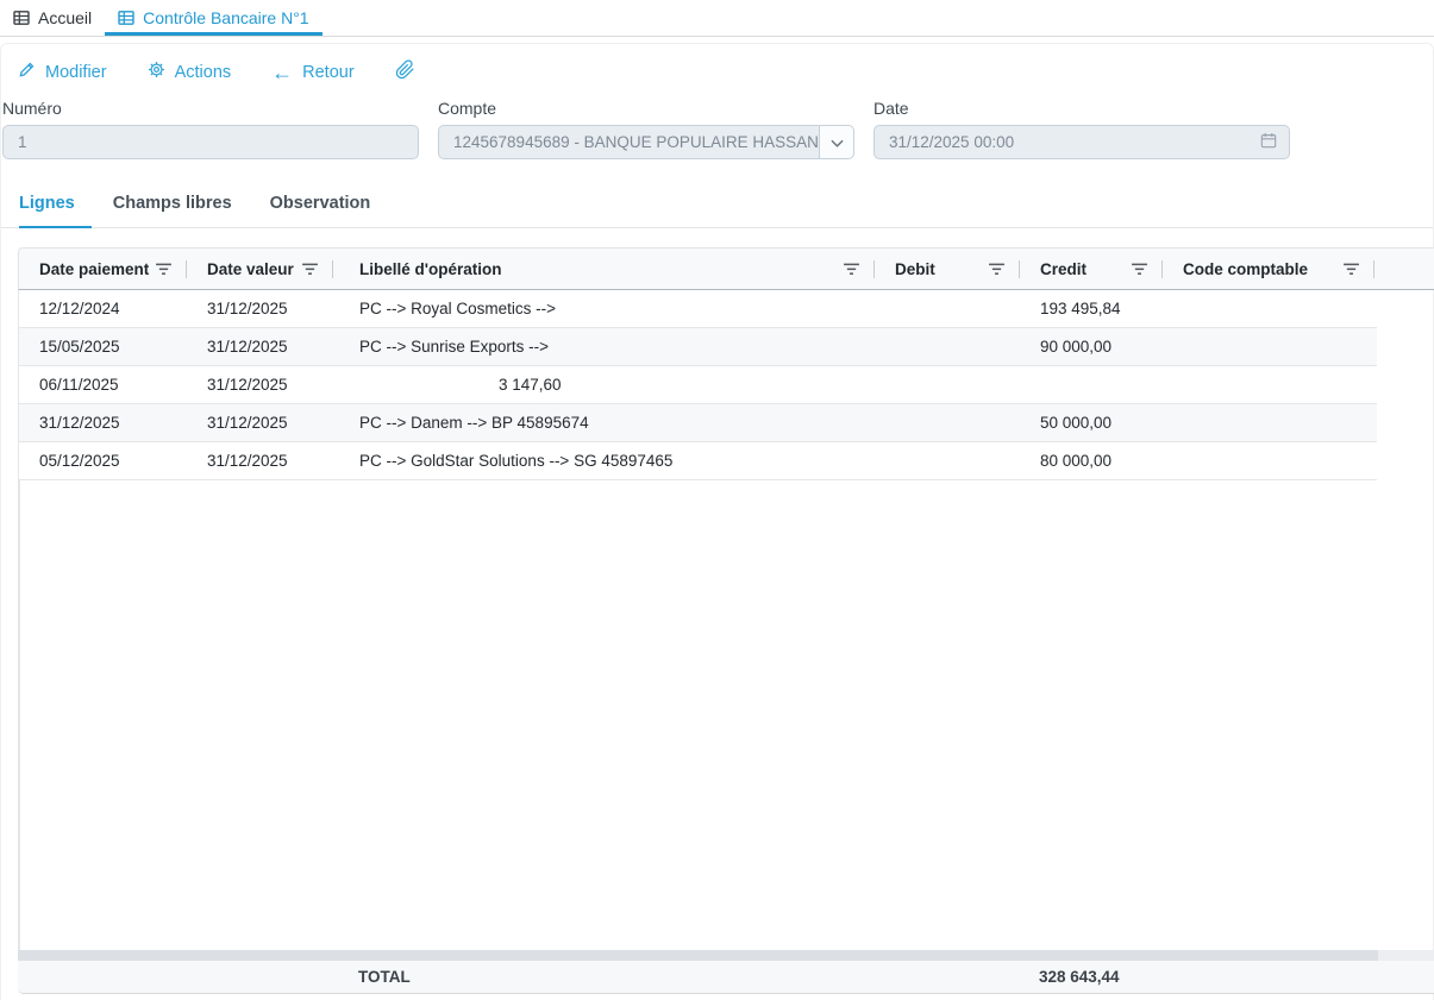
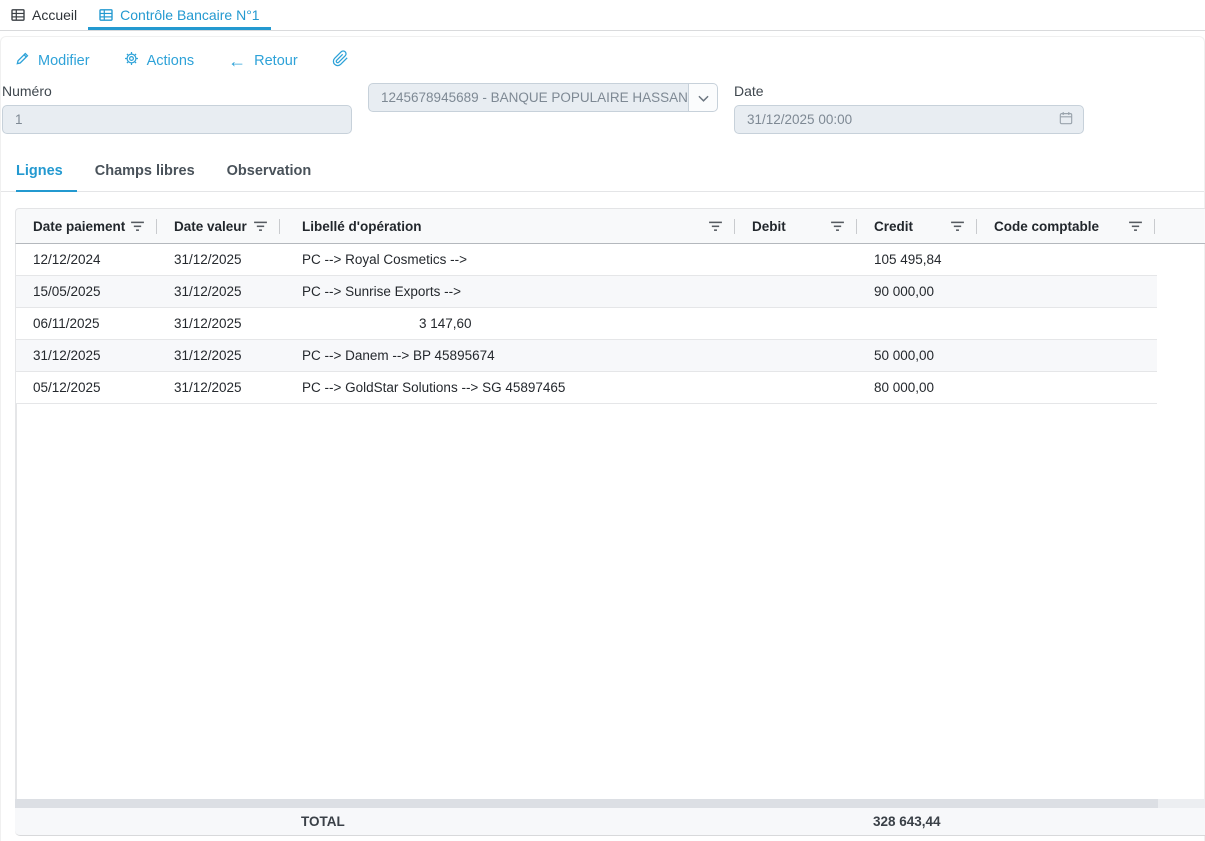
  Accueil
  Contrôle Bancaire N°1
  Modifier
  Actions
  ←
  Retour
  Numéro
  1
- Compte
  1245678945689 - BANQUE POPULAIRE HASSAN
  Date
  31/12/2025 00:00
  Lignes
  Champs libres
  Observation
  Date paiement
  Date valeur
  Libellé d'opération
  Debit
  Credit
  Code comptable
  12/12/2024
  31/12/2025
  PC --> Royal Cosmetics -->
- 193 495,84
+ 105 495,84
  15/05/2025
  31/12/2025
  PC --> Sunrise Exports -->
  90 000,00
  06/11/2025
  31/12/2025
  3 147,60
  31/12/2025
  31/12/2025
  PC --> Danem --> BP 45895674
  50 000,00
  05/12/2025
  31/12/2025
  PC --> GoldStar Solutions --> SG 45897465
  80 000,00
  TOTAL
  328 643,44
